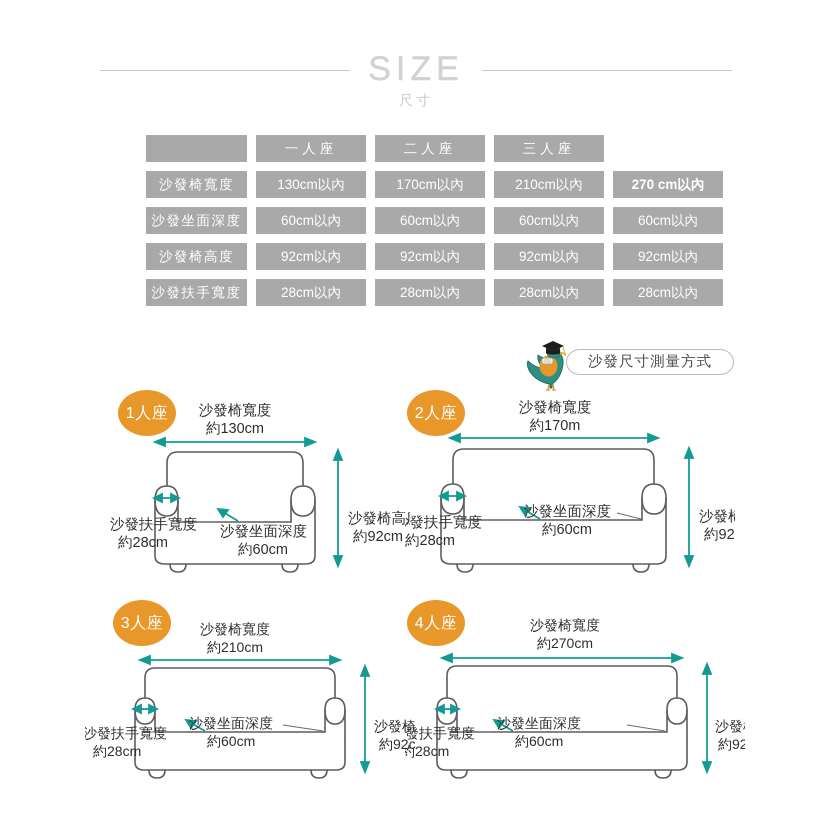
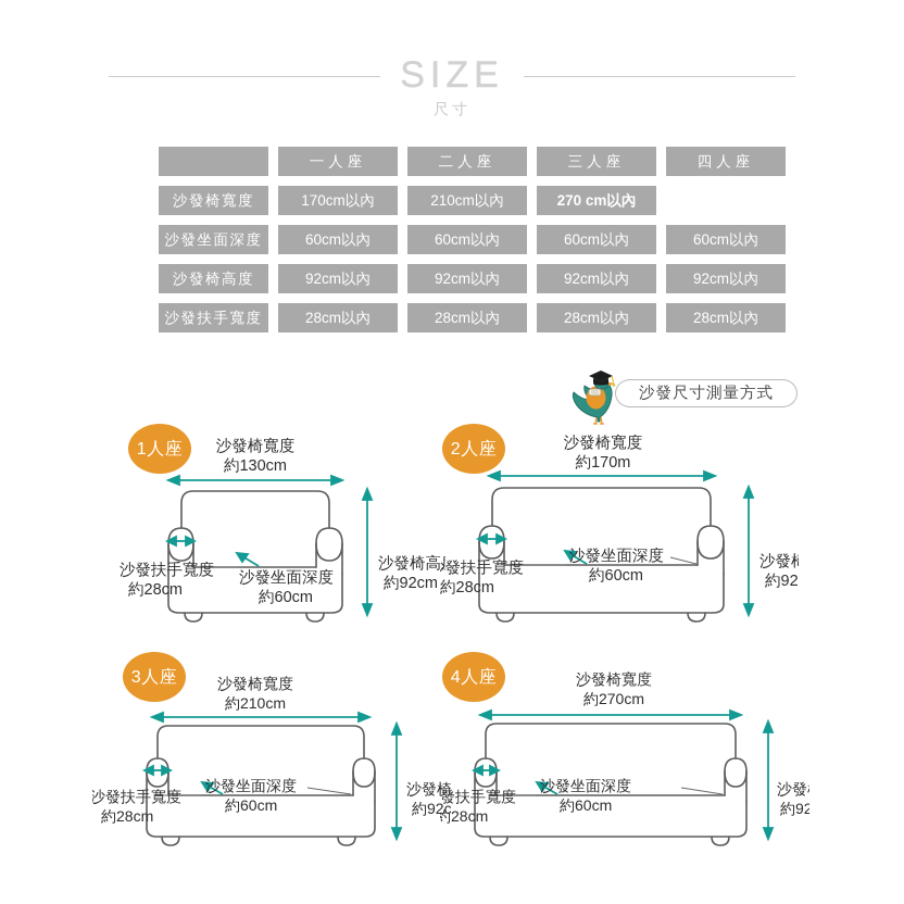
  SIZE
  尺寸
  一人座
  二人座
  三人座
+ 四人座
  沙發椅寬度
- 130cm以內
  170cm以內
  210cm以內
  270 cm以內
  沙發坐面深度
  60cm以內
  60cm以內
  60cm以內
  60cm以內
  沙發椅高度
  92cm以內
  92cm以內
  92cm以內
  92cm以內
  沙發扶手寬度
  28cm以內
  28cm以內
  28cm以內
  28cm以內
  沙發尺寸測量方式
  1人座
  沙發椅寬度
  約130cm
  沙發椅高
  約92cm
  沙發扶手寬度
  約28cm
  沙發坐面深度
  約60cm
  2人座
  沙發椅寬度
  約170m
  發扶手寬度
  約28cm
  沙發坐面深度
  約60cm
  3人座
  沙發椅寬度
  約210cm
  約92c
  沙發扶手寬度
  約28cm
  沙發坐面深度
  約60cm
  4人座
  沙發椅寬度
  約270cm
  發扶手寬度
  約28cm
  沙發坐面深度
  約60cm
